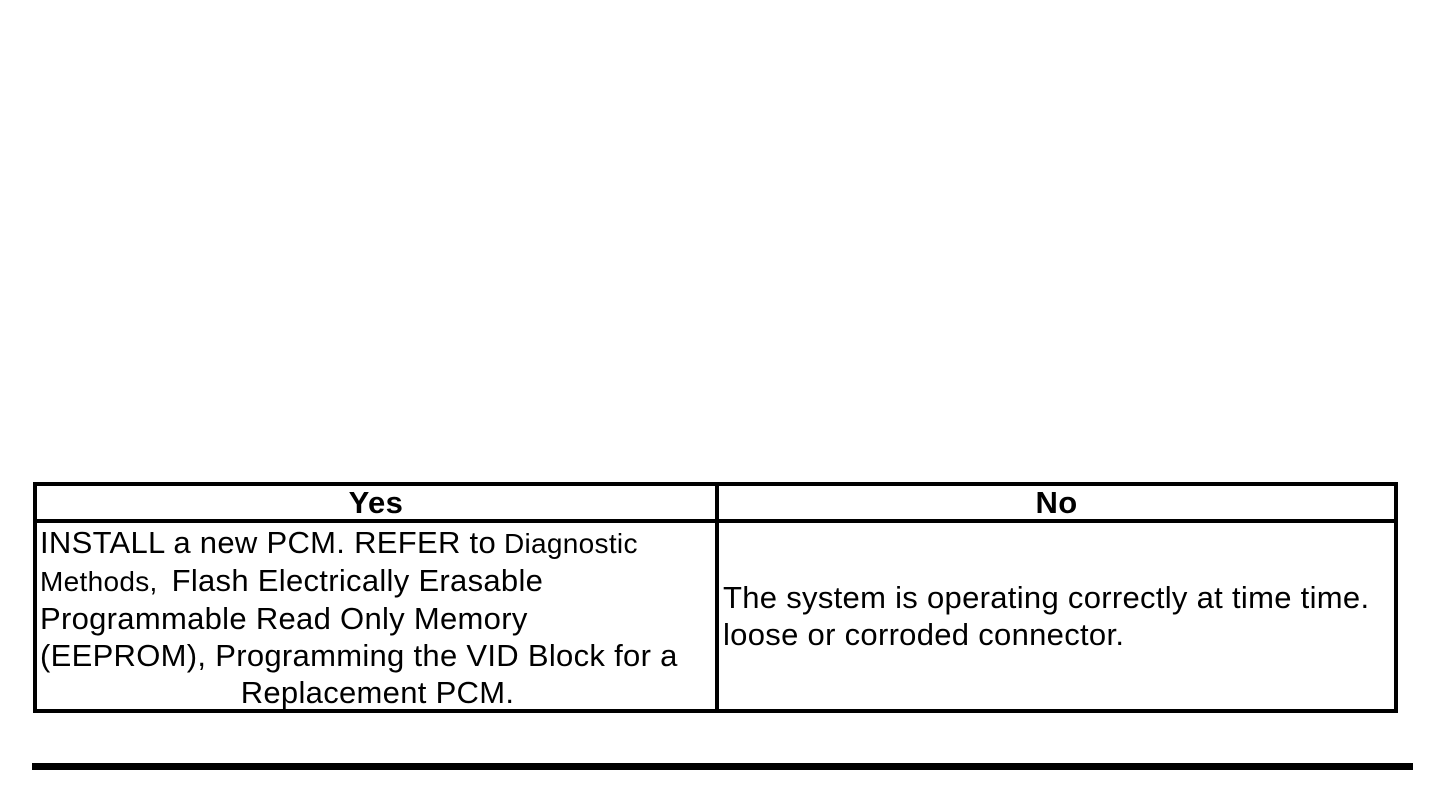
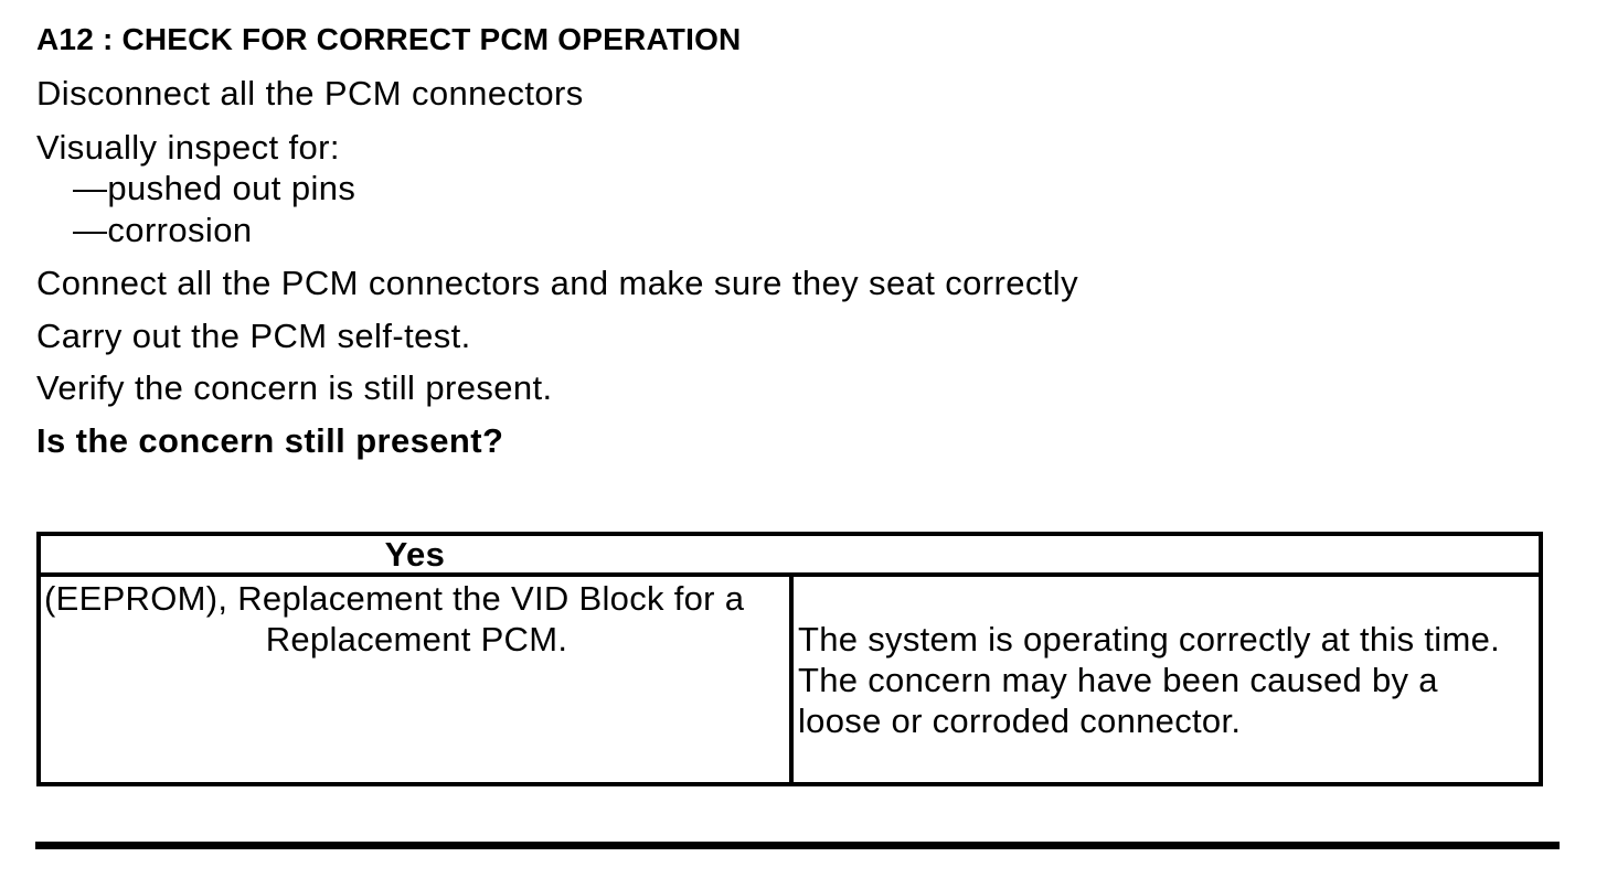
+ A12 : CHECK FOR CORRECT PCM OPERATION
+ Disconnect all the PCM connectors
+ Visually inspect for:
+ —pushed out pins
+ —corrosion
+ Connect all the PCM connectors and make sure they seat correctly
+ Carry out the PCM self-test.
+ Verify the concern is still present.
+ Is the concern still present?
  Yes
- No
- INSTALL a new PCM. REFER to Diagnostic
- Methods, Flash Electrically Erasable
- Programmable Read Only Memory
- (EEPROM), Programming the VID Block for a
+ (EEPROM), Replacement the VID Block for a
  Replacement PCM.
- The system is operating correctly at time time.
+ The system is operating correctly at this time.
+ The concern may have been caused by a
  loose or corroded connector.
